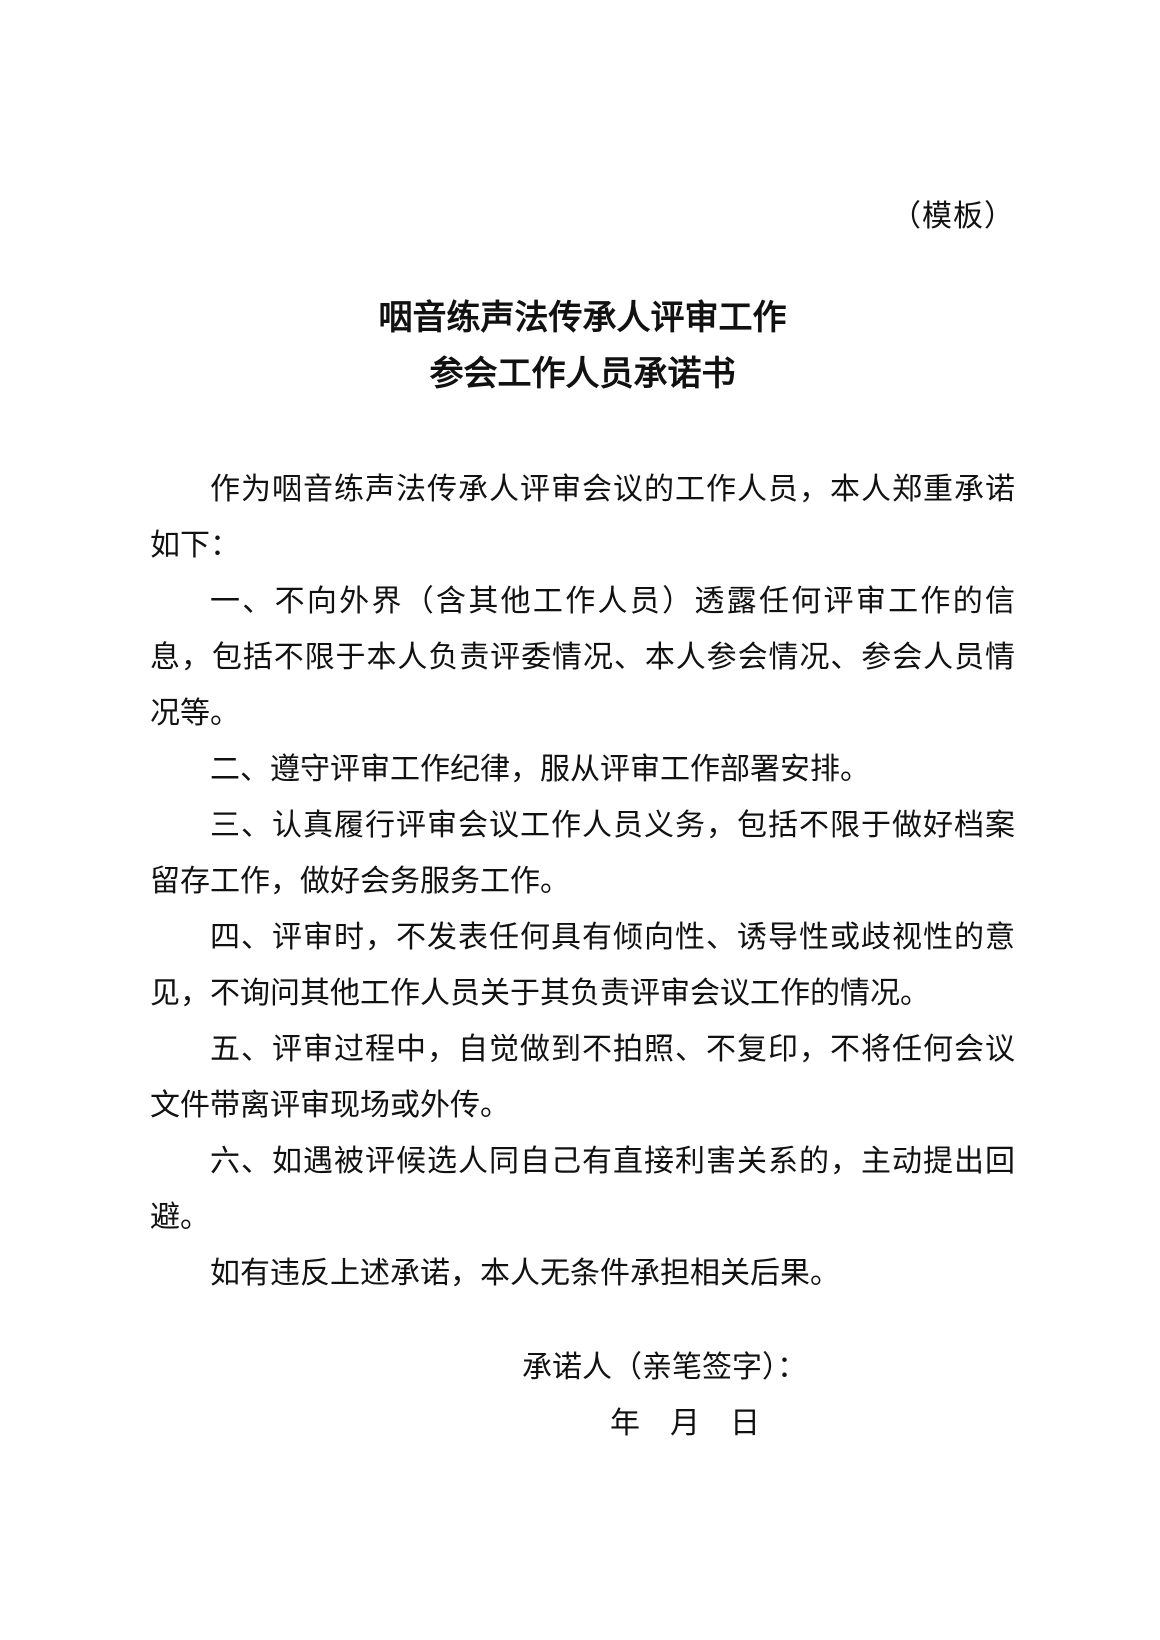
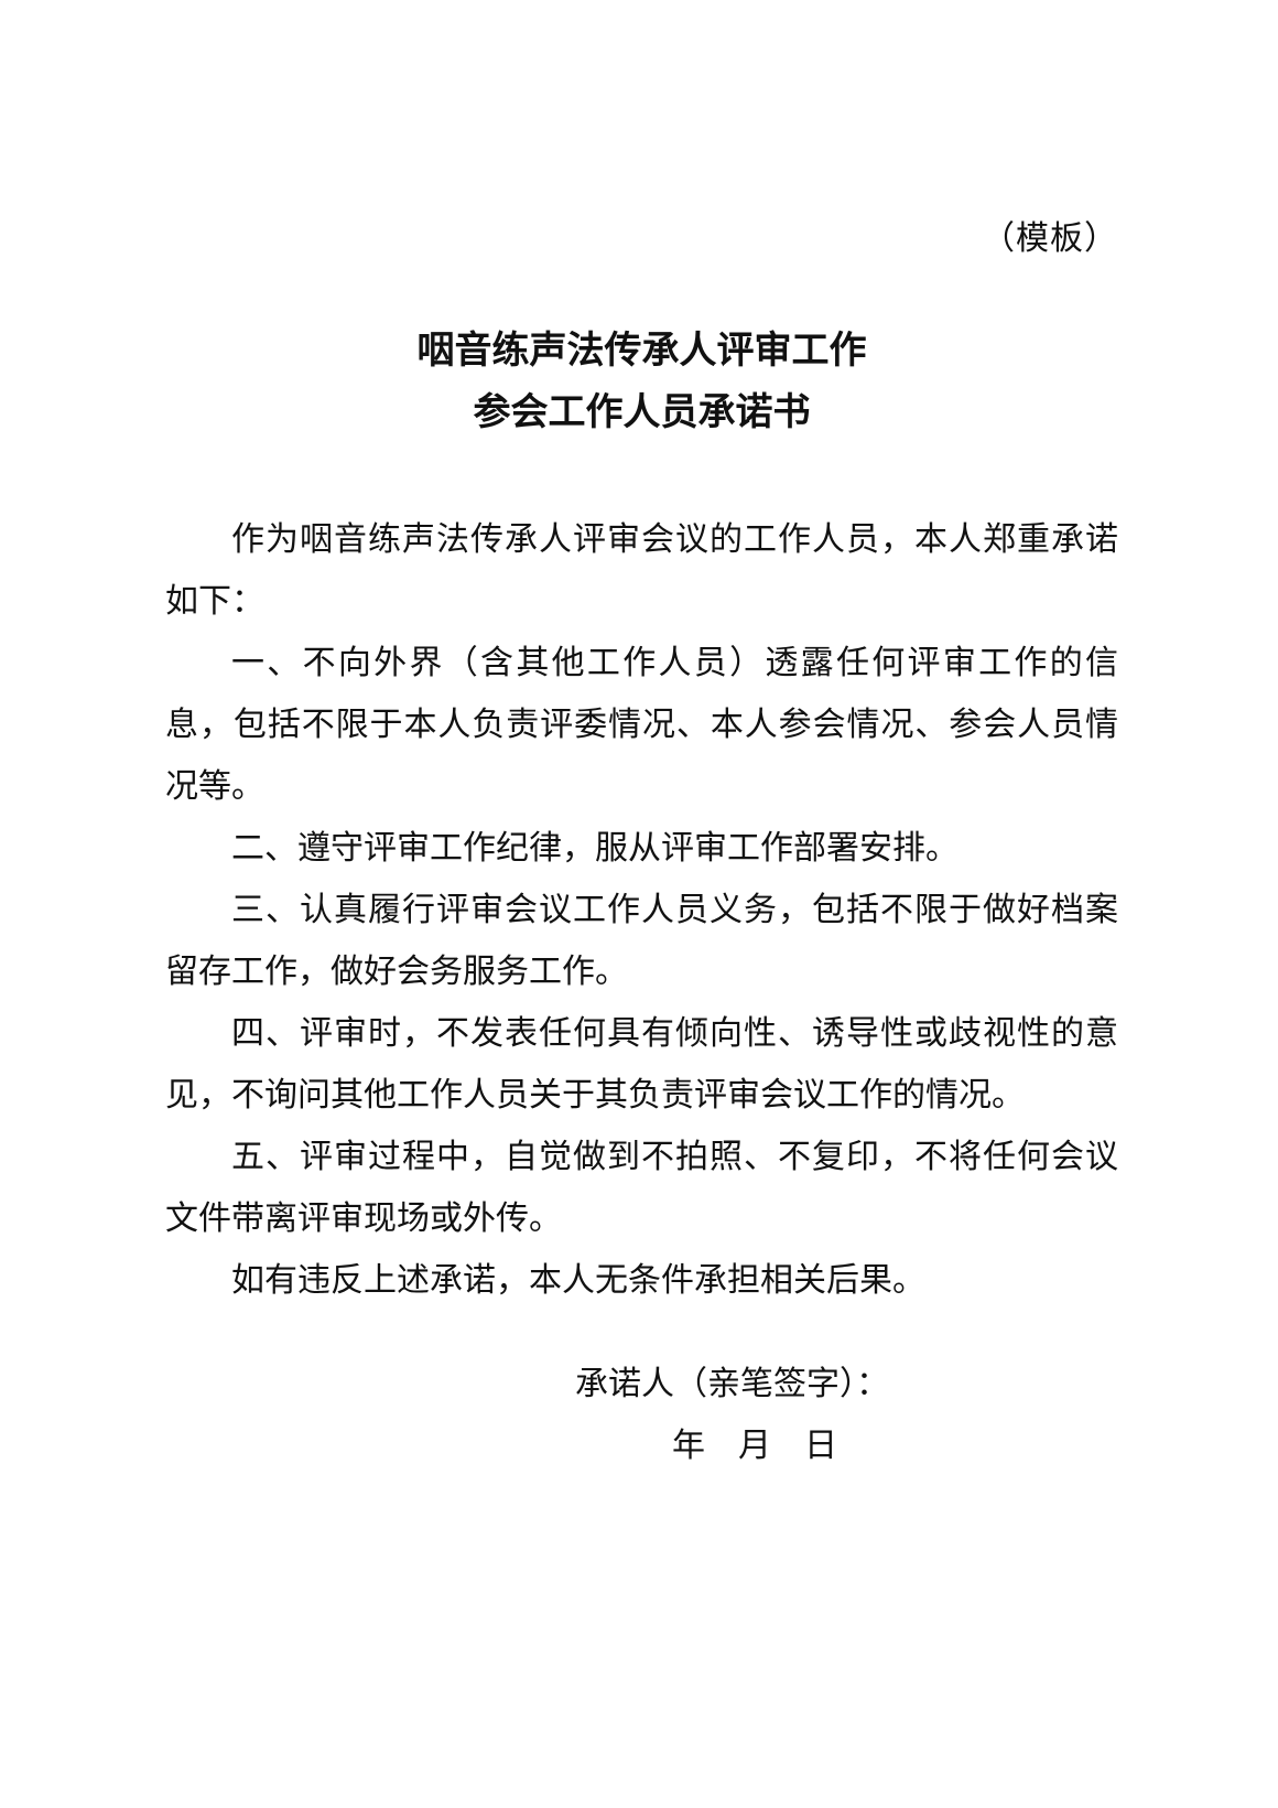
  （模板）
  咽音练声法传承人评审工作
  参会工作人员承诺书
  作为咽音练声法传承人评审会议的工作人员，本人郑重承诺如下：
  一、不向外界（含其他工作人员）透露任何评审工作的信息，包括不限于本人负责评委情况、本人参会情况、参会人员情况等。
  二、遵守评审工作纪律，服从评审工作部署安排。
  三、认真履行评审会议工作人员义务，包括不限于做好档案留存工作，做好会务服务工作。
  四、评审时，不发表任何具有倾向性、诱导性或歧视性的意见，不询问其他工作人员关于其负责评审会议工作的情况。
  五、评审过程中，自觉做到不拍照、不复印，不将任何会议文件带离评审现场或外传。
- 六、如遇被评候选人同自己有直接利害关系的，主动提出回避。
  如有违反上述承诺，本人无条件承担相关后果。
  承诺人（亲笔签字）：
  年 月 日
